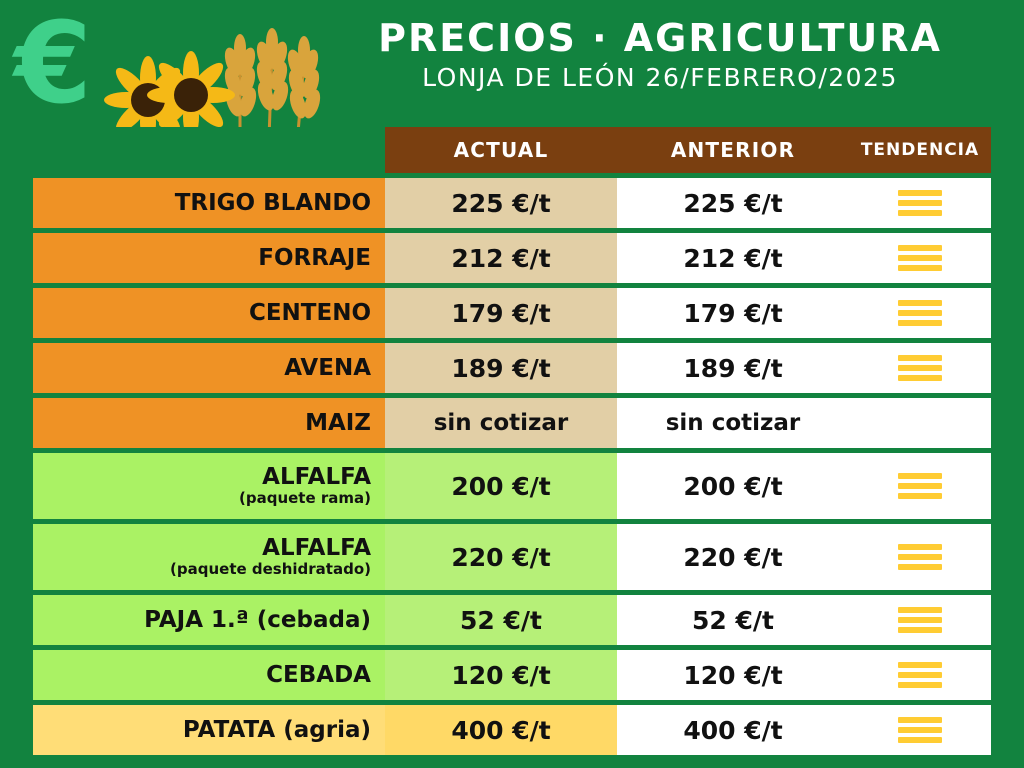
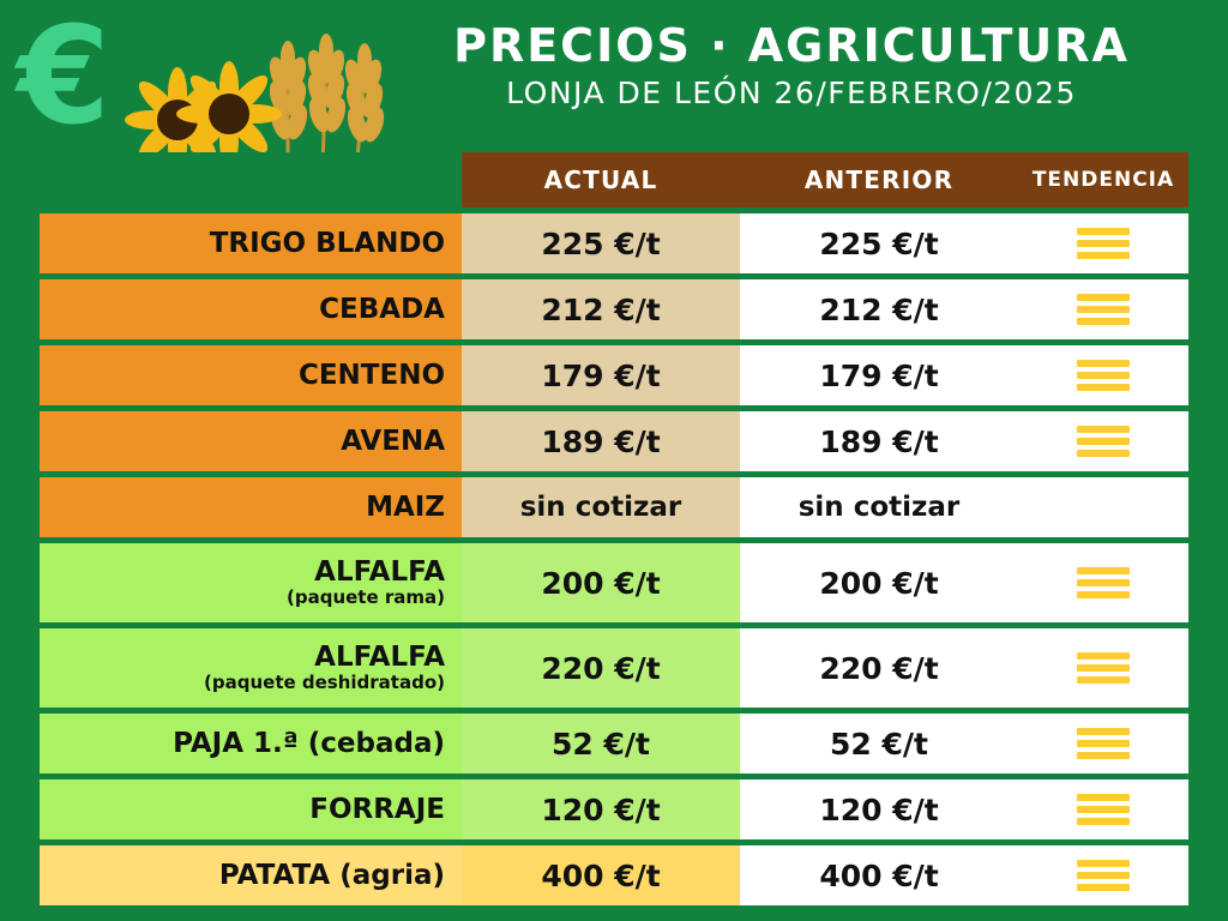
  €
  PRECIOS · AGRICULTURA
  LONJA DE LEÓN 26/FEBRERO/2025
  	ACTUAL	ANTERIOR	TENDENCIA
  TRIGO BLANDO	225 €/t	225 €/t
- FORRAJE	212 €/t	212 €/t
+ CEBADA	212 €/t	212 €/t
  CENTENO	179 €/t	179 €/t
  AVENA	189 €/t	189 €/t
  MAIZ	sin cotizar	sin cotizar
  ALFALFA (paquete rama)	200 €/t	200 €/t
  ALFALFA (paquete deshidratado)	220 €/t	220 €/t
  PAJA 1.ª (cebada)	52 €/t	52 €/t
- CEBADA	120 €/t	120 €/t
+ FORRAJE	120 €/t	120 €/t
  PATATA (agria)	400 €/t	400 €/t
